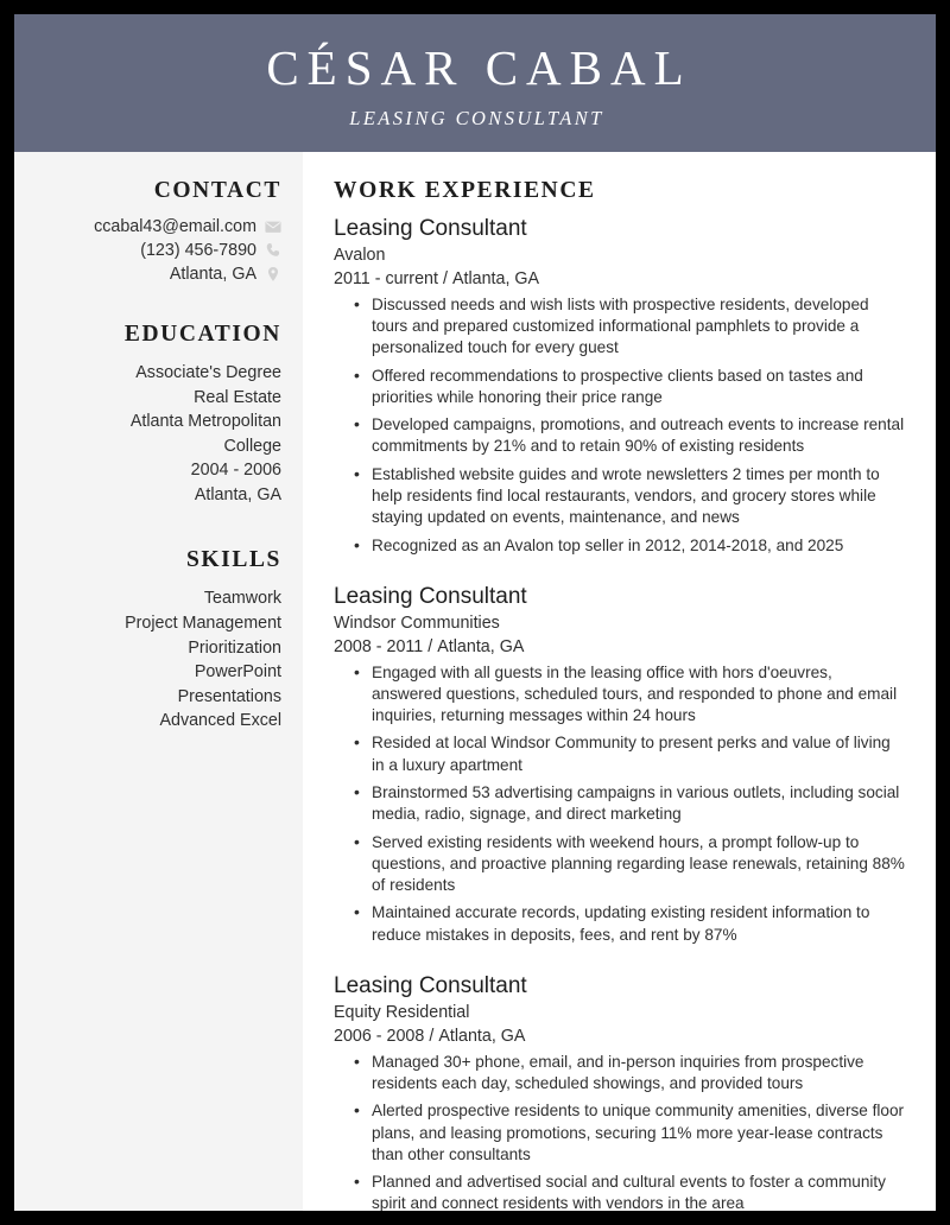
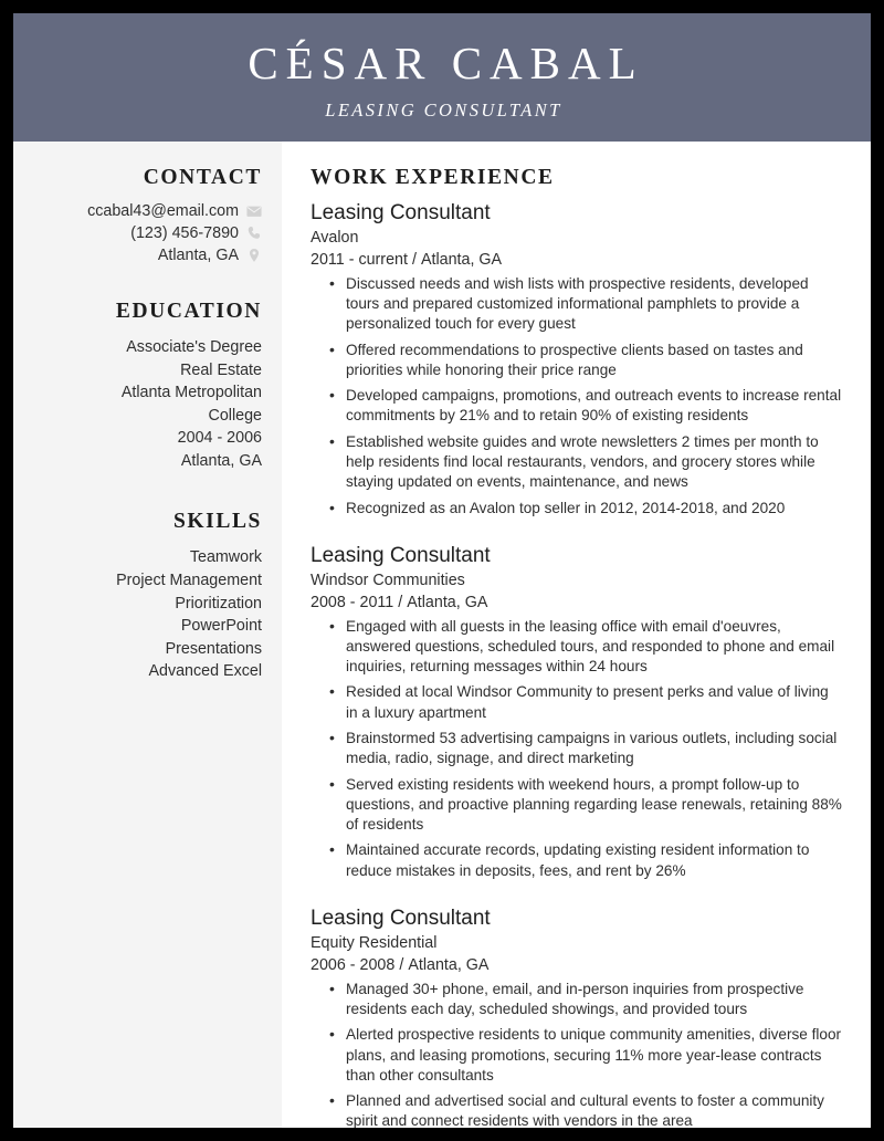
  CÉSAR CABAL
  LEASING CONSULTANT
  CONTACT
  ccabal43@email.com
  (123) 456-7890
  Atlanta, GA
  EDUCATION
  Associate's Degree
  Real Estate
  Atlanta Metropolitan
  College
  2004 - 2006
  Atlanta, GA
  SKILLS
  Teamwork
  Project Management
  Prioritization
  PowerPoint
  Presentations
  Advanced Excel
  WORK EXPERIENCE
  Leasing Consultant
  Avalon
  2011 - current / Atlanta, GA
  Discussed needs and wish lists with prospective residents, developed tours and prepared customized informational pamphlets to provide a personalized touch for every guest
  Offered recommendations to prospective clients based on tastes and priorities while honoring their price range
  Developed campaigns, promotions, and outreach events to increase rental commitments by 21% and to retain 90% of existing residents
  Established website guides and wrote newsletters 2 times per month to help residents find local restaurants, vendors, and grocery stores while staying updated on events, maintenance, and news
- Recognized as an Avalon top seller in 2012, 2014-2018, and 2025
+ Recognized as an Avalon top seller in 2012, 2014-2018, and 2020
  Leasing Consultant
  Windsor Communities
  2008 - 2011 / Atlanta, GA
- Engaged with all guests in the leasing office with hors d'oeuvres, answered questions, scheduled tours, and responded to phone and email inquiries, returning messages within 24 hours
+ Engaged with all guests in the leasing office with email d'oeuvres, answered questions, scheduled tours, and responded to phone and email inquiries, returning messages within 24 hours
  Resided at local Windsor Community to present perks and value of living in a luxury apartment
  Brainstormed 53 advertising campaigns in various outlets, including social media, radio, signage, and direct marketing
  Served existing residents with weekend hours, a prompt follow-up to questions, and proactive planning regarding lease renewals, retaining 88% of residents
- Maintained accurate records, updating existing resident information to reduce mistakes in deposits, fees, and rent by 87%
+ Maintained accurate records, updating existing resident information to reduce mistakes in deposits, fees, and rent by 26%
  Leasing Consultant
  Equity Residential
  2006 - 2008 / Atlanta, GA
  Managed 30+ phone, email, and in-person inquiries from prospective residents each day, scheduled showings, and provided tours
  Alerted prospective residents to unique community amenities, diverse floor plans, and leasing promotions, securing 11% more year-lease contracts than other consultants
  Planned and advertised social and cultural events to foster a community spirit and connect residents with vendors in the area
